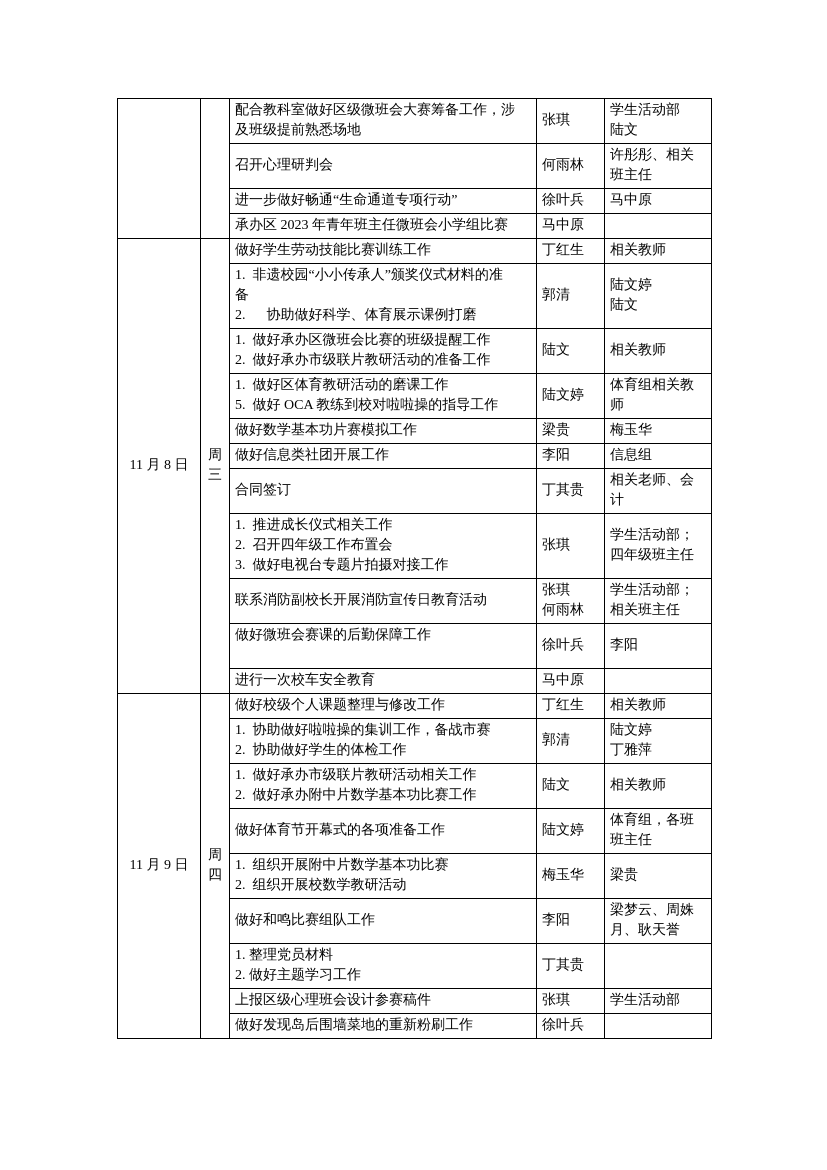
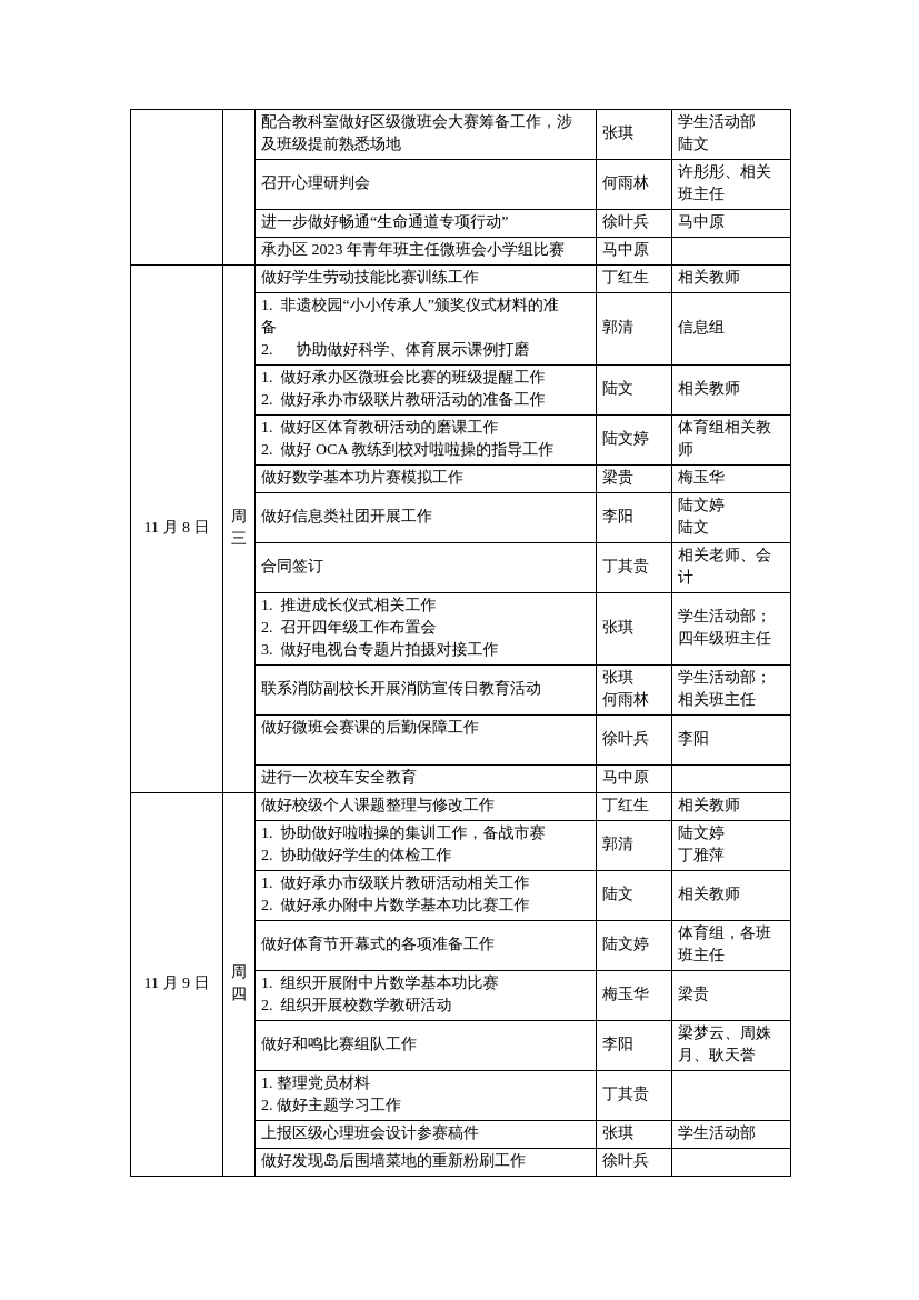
  		配合教科室做好区级微班会大赛筹备工作，涉 及班级提前熟悉场地	张琪	学生活动部 陆文
  召开心理研判会	何雨林	许彤彤、相关 班主任
  进一步做好畅通“生命通道专项行动”	徐叶兵	马中原
  承办区 2023 年青年班主任微班会小学组比赛	马中原
  11 月 8 日	周 三	做好学生劳动技能比赛训练工作	丁红生	相关教师
- 1. 非遗校园“小小传承人”颁奖仪式材料的准 备 2. 协助做好科学、体育展示课例打磨	郭清	陆文婷 陆文
+ 1. 非遗校园“小小传承人”颁奖仪式材料的准 备 2. 协助做好科学、体育展示课例打磨	郭清	信息组
  1. 做好承办区微班会比赛的班级提醒工作 2. 做好承办市级联片教研活动的准备工作	陆文	相关教师
- 1. 做好区体育教研活动的磨课工作 5. 做好 OCA 教练到校对啦啦操的指导工作	陆文婷	体育组相关教 师
+ 1. 做好区体育教研活动的磨课工作 2. 做好 OCA 教练到校对啦啦操的指导工作	陆文婷	体育组相关教 师
  做好数学基本功片赛模拟工作	梁贵	梅玉华
- 做好信息类社团开展工作	李阳	信息组
+ 做好信息类社团开展工作	李阳	陆文婷 陆文
  合同签订	丁其贵	相关老师、会 计
  1. 推进成长仪式相关工作 2. 召开四年级工作布置会 3. 做好电视台专题片拍摄对接工作	张琪	学生活动部； 四年级班主任
  联系消防副校长开展消防宣传日教育活动	张琪 何雨林	学生活动部； 相关班主任
  做好微班会赛课的后勤保障工作	徐叶兵	李阳
  进行一次校车安全教育	马中原
  11 月 9 日	周 四	做好校级个人课题整理与修改工作	丁红生	相关教师
  1. 协助做好啦啦操的集训工作，备战市赛 2. 协助做好学生的体检工作	郭清	陆文婷 丁雅萍
  1. 做好承办市级联片教研活动相关工作 2. 做好承办附中片数学基本功比赛工作	陆文	相关教师
  做好体育节开幕式的各项准备工作	陆文婷	体育组，各班 班主任
  1. 组织开展附中片数学基本功比赛 2. 组织开展校数学教研活动	梅玉华	梁贵
  做好和鸣比赛组队工作	李阳	梁梦云、周姝 月、耿天誉
  1. 整理党员材料 2. 做好主题学习工作	丁其贵
  上报区级心理班会设计参赛稿件	张琪	学生活动部
  做好发现岛后围墙菜地的重新粉刷工作	徐叶兵
